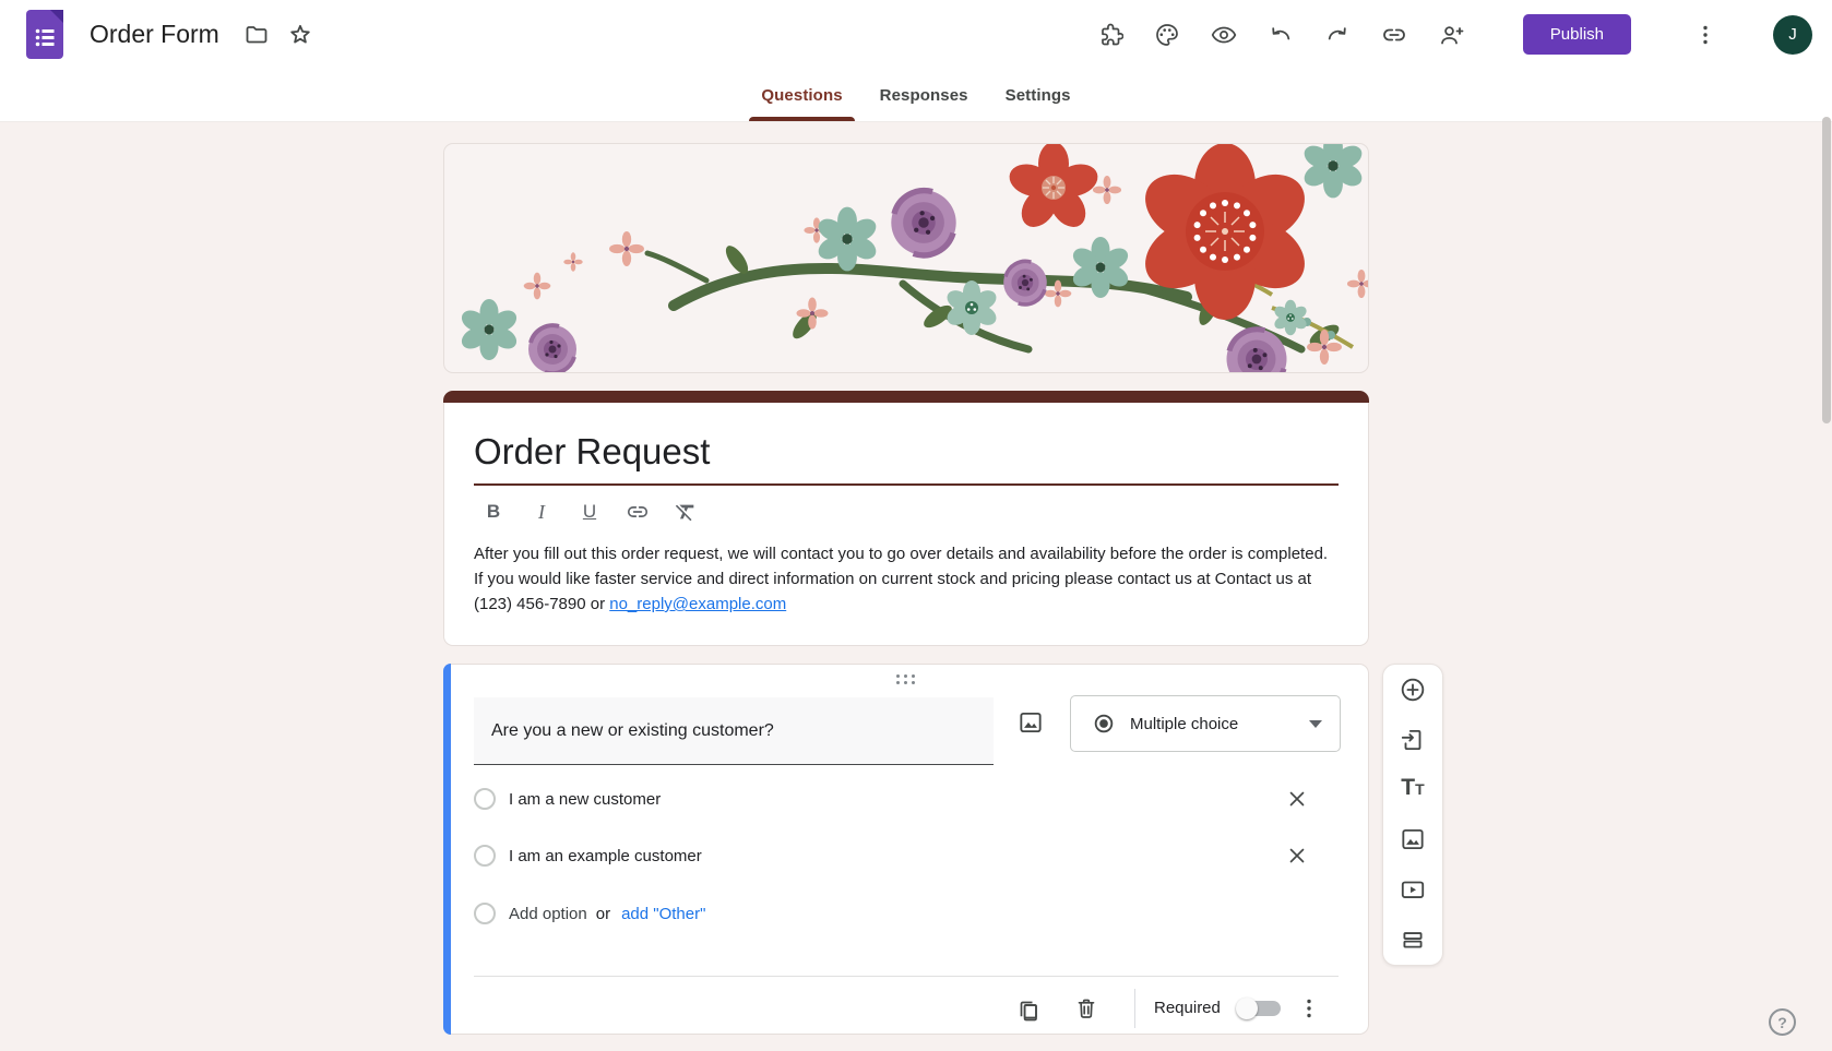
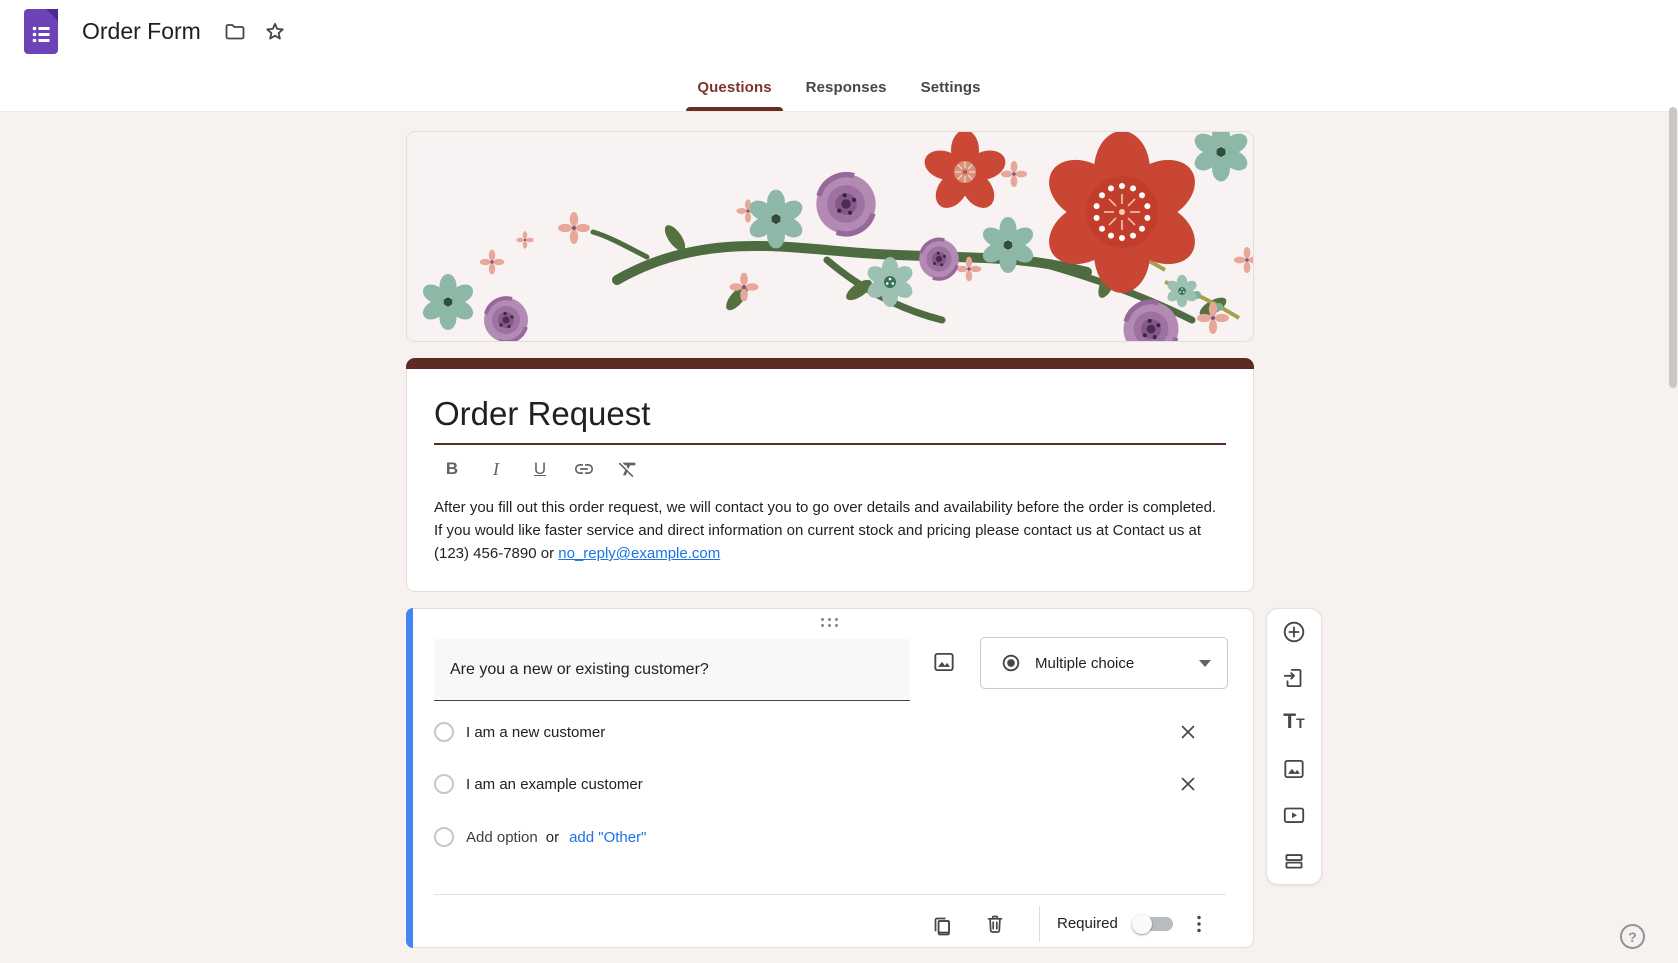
  Order Form
- Publish
- J
  Questions
  Responses
  Settings
  Order Request
  B
  I
  U
  After you fill out this order request, we will contact you to go over details and availability before the order is completed. If you would like faster service and direct information on current stock and pricing please contact us at Contact us at (123) 456-7890 or no_reply@example.com
  Are you a new or existing customer?
  Multiple choice
  I am a new customer
  I am an example customer
  Add option
  or
  add "Other"
  Required
  T
  T
  ?
